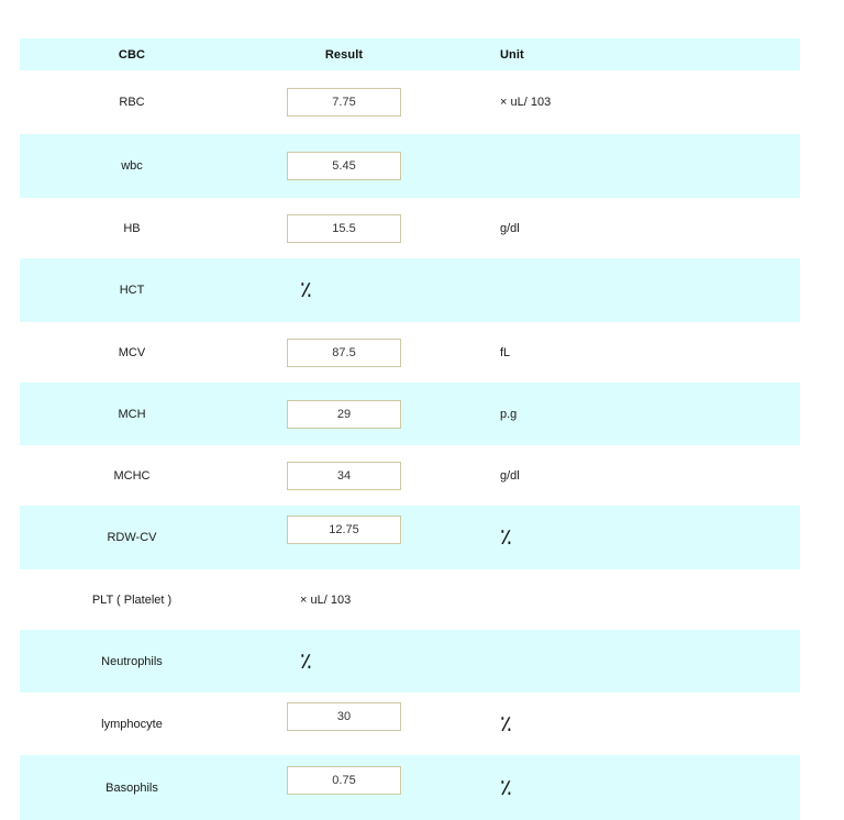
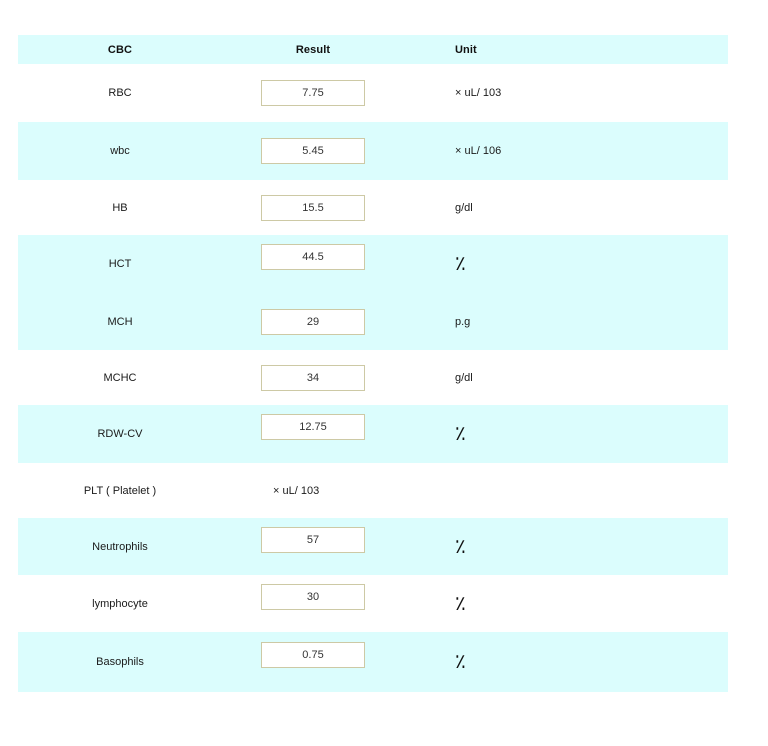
  CBC
  Result
  Unit
  RBC
  7.75
  × uL/ 103
  wbc
  5.45
+ × uL/ 106
  HB
  15.5
  g/dl
  HCT
+ 44.5
  ٪
- MCV
- 87.5
- fL
  MCH
  29
  p.g
  MCHC
  34
  g/dl
  RDW-CV
  12.75
  ٪
  PLT ( Platelet )
  × uL/ 103
  Neutrophils
+ 57
  ٪
  lymphocyte
  30
  ٪
  Basophils
  0.75
  ٪
